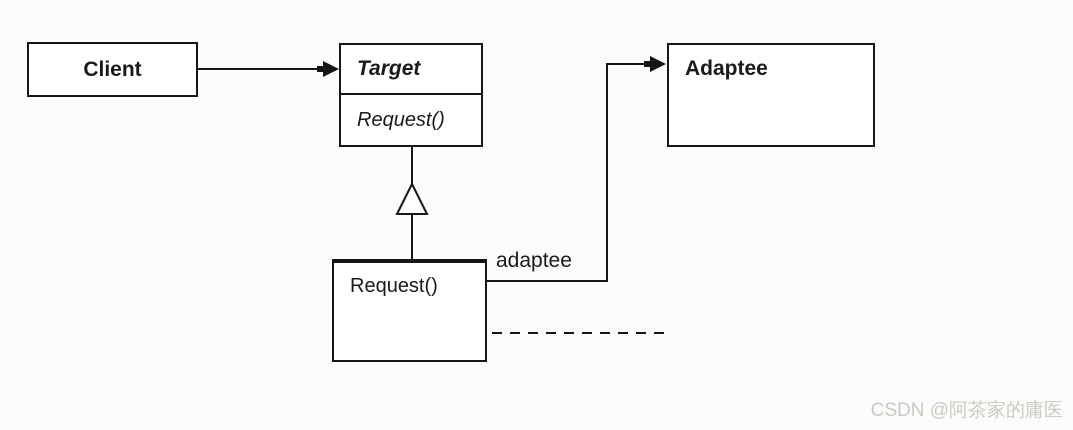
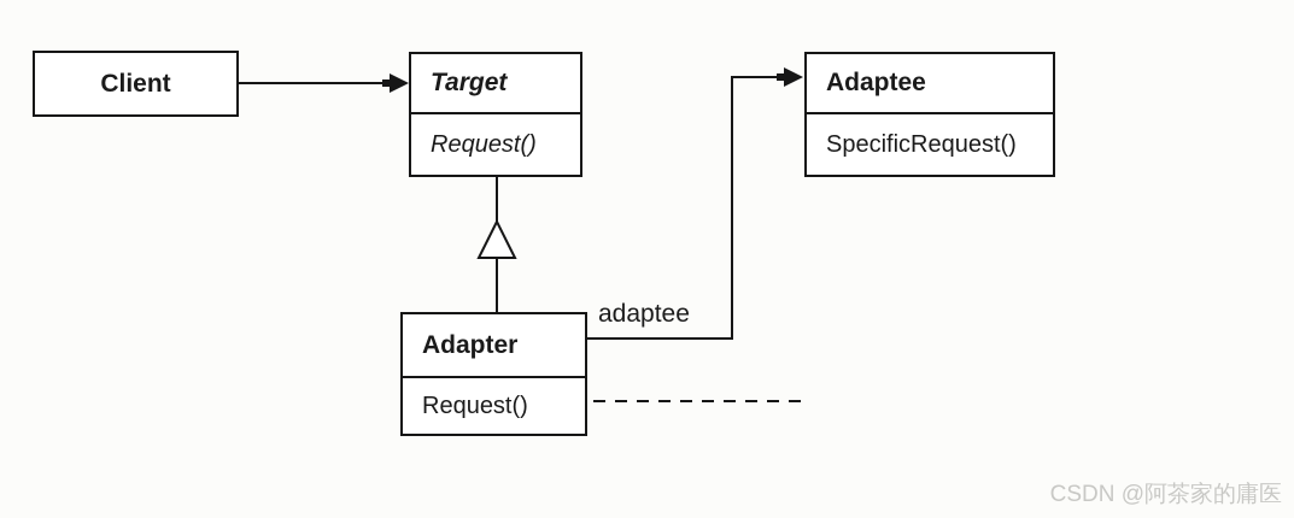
  Client
  Target
  Request()
  Adaptee
+ SpecificRequest()
+ Adapter
  Request()
  adaptee
  CSDN @阿茶家的庸医
